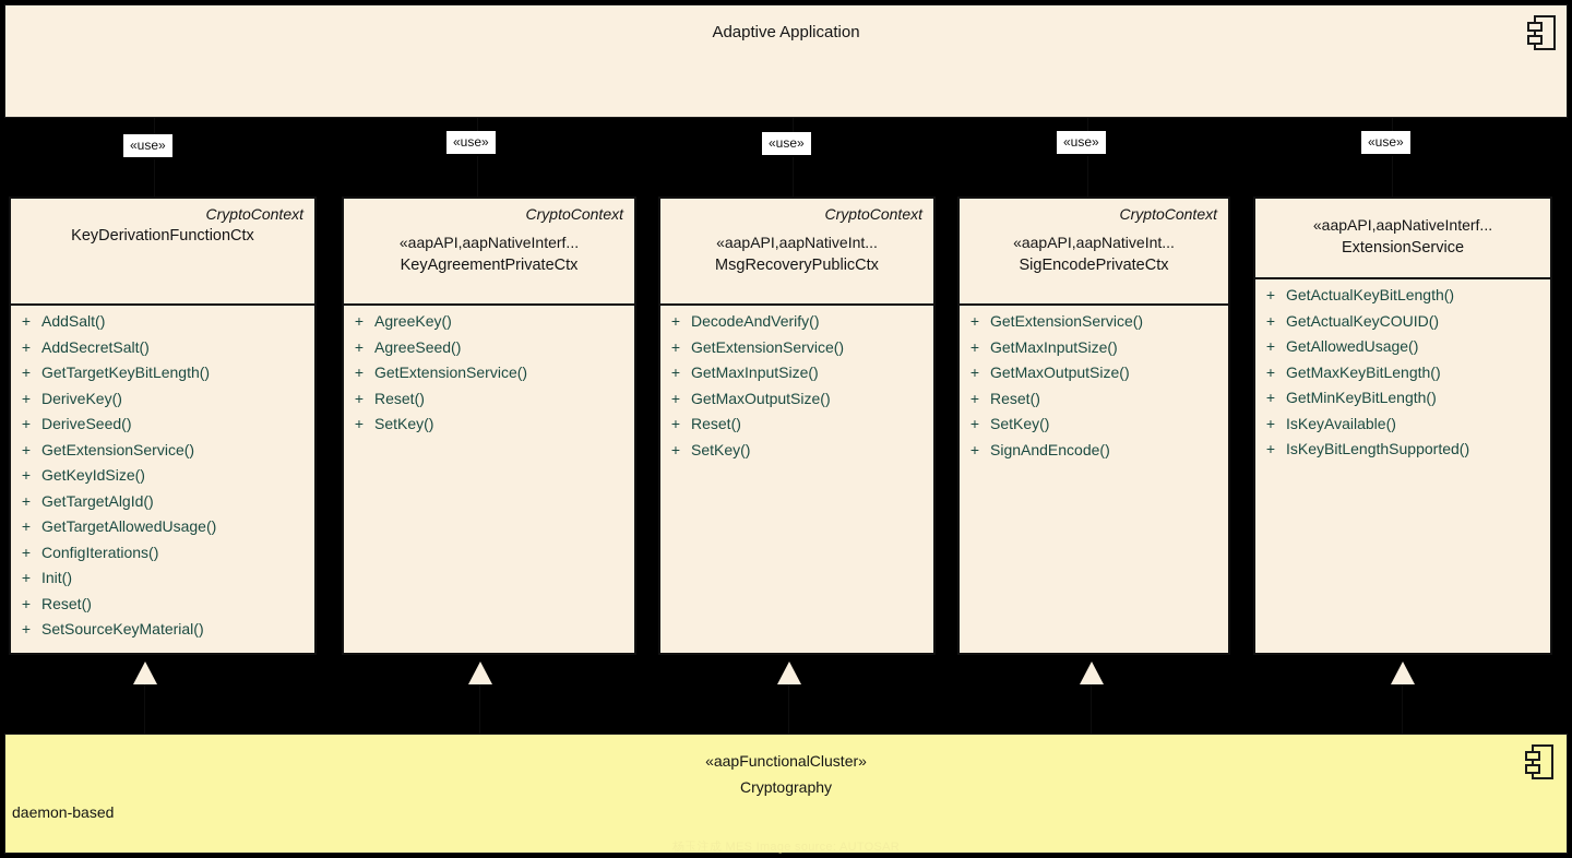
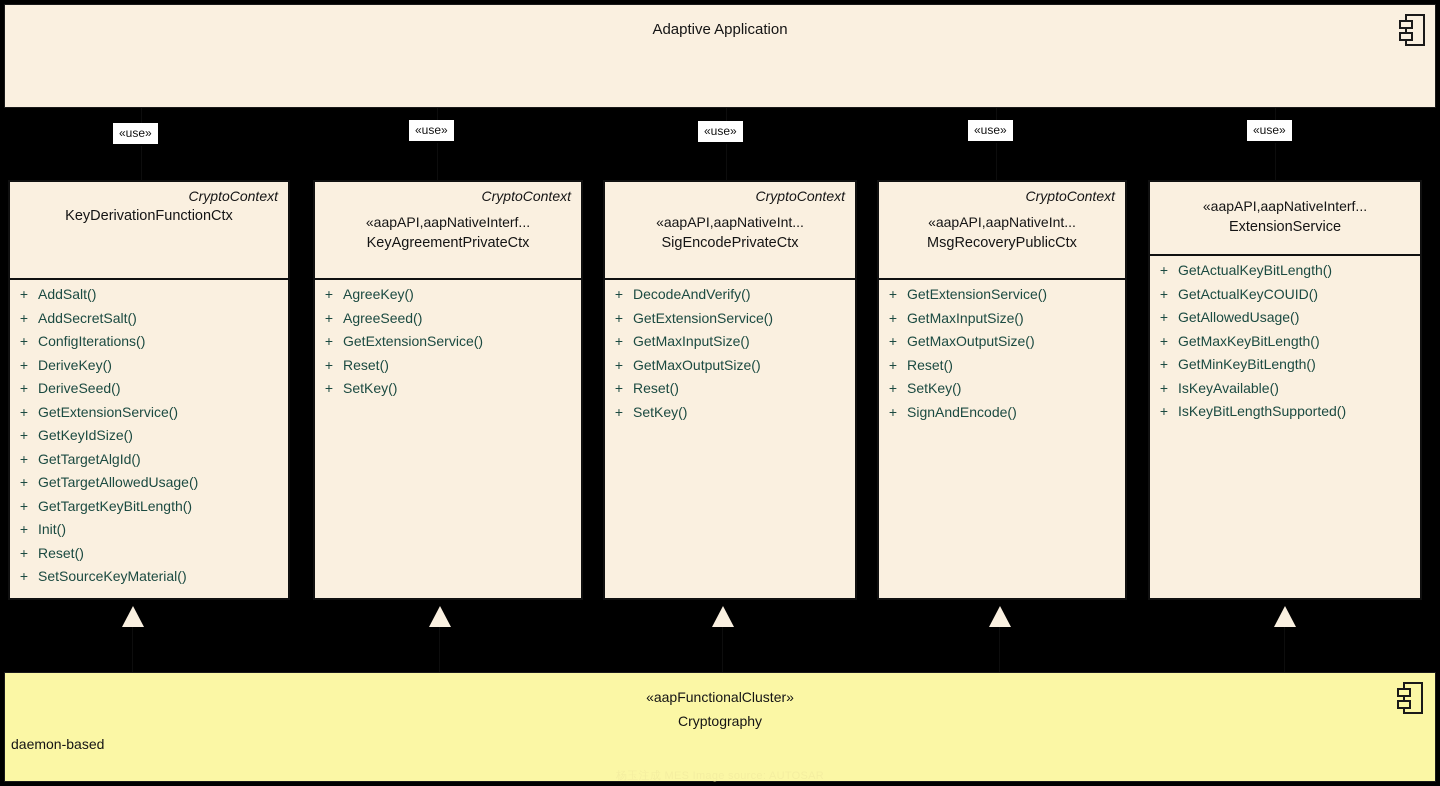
  Adaptive Application
  «use»
  «use»
  «use»
  «use»
  «use»
  CryptoContext
  KeyDerivationFunctionCtx
  +
  AddSalt()
  +
  AddSecretSalt()
  +
- GetTargetKeyBitLength()
+ ConfigIterations()
  +
  DeriveKey()
  +
  DeriveSeed()
  +
  GetExtensionService()
  +
  GetKeyIdSize()
  +
  GetTargetAlgId()
  +
  GetTargetAllowedUsage()
  +
- ConfigIterations()
+ GetTargetKeyBitLength()
  +
  Init()
  +
  Reset()
  +
  SetSourceKeyMaterial()
  CryptoContext
  «aapAPI,aapNativeInterf...
  KeyAgreementPrivateCtx
  +
  AgreeKey()
  +
  AgreeSeed()
  +
  GetExtensionService()
  +
  Reset()
  +
  SetKey()
  CryptoContext
  «aapAPI,aapNativeInt...
- MsgRecoveryPublicCtx
+ SigEncodePrivateCtx
  +
  DecodeAndVerify()
  +
  GetExtensionService()
  +
  GetMaxInputSize()
  +
  GetMaxOutputSize()
  +
  Reset()
  +
  SetKey()
  CryptoContext
  «aapAPI,aapNativeInt...
- SigEncodePrivateCtx
+ MsgRecoveryPublicCtx
  +
  GetExtensionService()
  +
  GetMaxInputSize()
  +
  GetMaxOutputSize()
  +
  Reset()
  +
  SetKey()
  +
  SignAndEncode()
  «aapAPI,aapNativeInterf...
  ExtensionService
  +
  GetActualKeyBitLength()
  +
  GetActualKeyCOUID()
  +
  GetAllowedUsage()
  +
  GetMaxKeyBitLength()
  +
  GetMinKeyBitLength()
  +
  IsKeyAvailable()
  +
  IsKeyBitLengthSupported()
  «aapFunctionalCluster»
  Cryptography
  daemon-based
  杨玉注成 MES Image source: AUTOSAR
